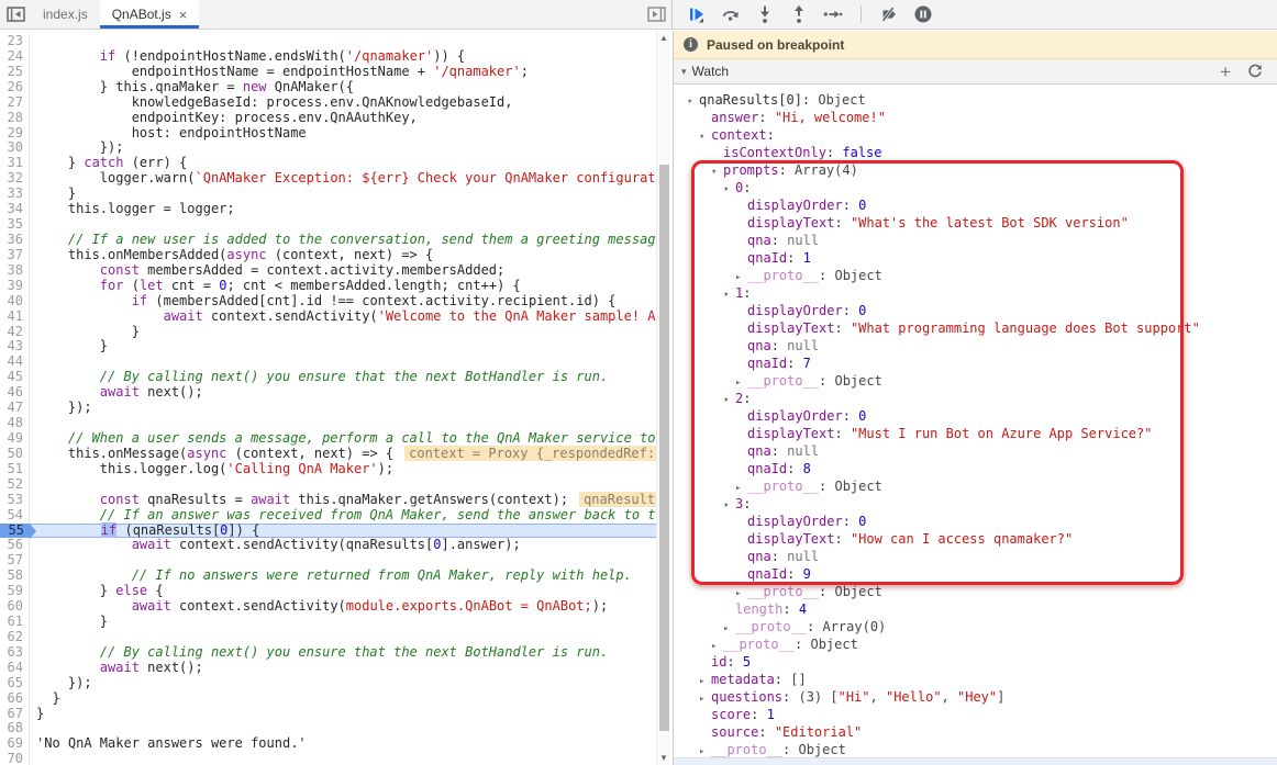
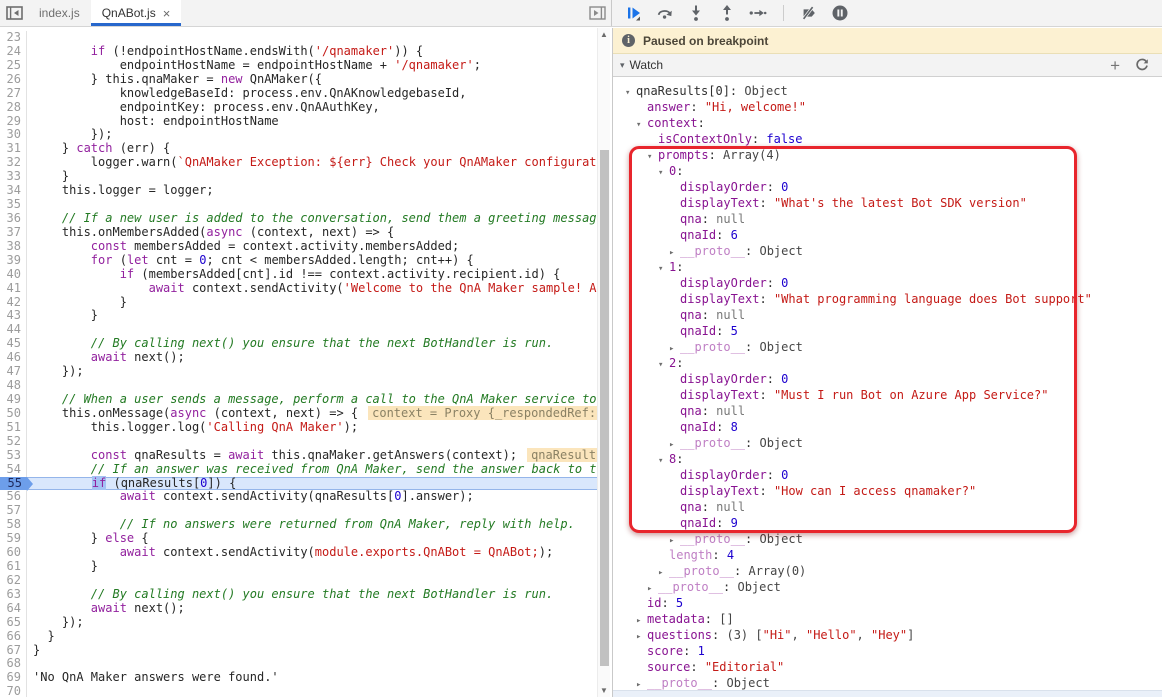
  index.js
  QnABot.js
  ×
  23
  24 if (!endpointHostName.endsWith('/qnamaker')) {
  25 endpointHostName = endpointHostName + '/qnamaker';
  26 } this.qnaMaker = new QnAMaker({
  27 knowledgeBaseId: process.env.QnAKnowledgebaseId,
  28 endpointKey: process.env.QnAAuthKey,
  29 host: endpointHostName
  30 });
  31 } catch (err) {
  32 logger.warn(`QnAMaker Exception: ${err} Check your QnAMaker configurat
  33 }
  34 this.logger = logger;
  35
  36 // If a new user is added to the conversation, send them a greeting messag
  37 this.onMembersAdded(async (context, next) => {
  38 const membersAdded = context.activity.membersAdded;
  39 for (let cnt = 0; cnt < membersAdded.length; cnt++) {
  40 if (membersAdded[cnt].id !== context.activity.recipient.id) {
  41 await context.sendActivity('Welcome to the QnA Maker sample! A
  42 }
  43 }
  44
  45 // By calling next() you ensure that the next BotHandler is run.
  46 await next();
  47 });
  48
  49 // When a user sends a message, perform a call to the QnA Maker service to
  50 this.onMessage(async (context, next) => { context = Proxy {_respondedRef:
  51 this.logger.log('Calling QnA Maker');
  52
  53 const qnaResults = await this.qnaMaker.getAnswers(context); qnaResult
  54 // If an answer was received from QnA Maker, send the answer back to t
  55 if (qnaResults[0]) {
  56 await context.sendActivity(qnaResults[0].answer);
  57
  58 // If no answers were returned from QnA Maker, reply with help.
  59 } else {
  60 await context.sendActivity(module.exports.QnABot = QnABot;);
  61 }
  62
  63 // By calling next() you ensure that the next BotHandler is run.
  64 await next();
  65 });
  66 }
  67 }
  68
  69 'No QnA Maker answers were found.'
  70
  ▲
  ▼
  i
  Paused on breakpoint
  ▾
  Watch
  +
  ▾ qnaResults[0]: Object
  answer: "Hi, welcome!"
  ▾ context:
  isContextOnly: false
  ▾ prompts: Array(4)
  ▾ 0:
  displayOrder: 0
  displayText: "What's the latest Bot SDK version"
  qna: null
- qnaId: 1
+ qnaId: 6
  ▸ __proto__: Object
  ▾ 1:
  displayOrder: 0
  displayText: "What programming language does Bot support"
  qna: null
- qnaId: 7
+ qnaId: 5
  ▸ __proto__: Object
  ▾ 2:
  displayOrder: 0
  displayText: "Must I run Bot on Azure App Service?"
  qna: null
  qnaId: 8
  ▸ __proto__: Object
- ▾ 3:
+ ▾ 8:
  displayOrder: 0
  displayText: "How can I access qnamaker?"
  qna: null
  qnaId: 9
  ▸ __proto__: Object
  length: 4
  ▸ __proto__: Array(0)
  ▸ __proto__: Object
  id: 5
  ▸ metadata: []
  ▸ questions: (3) ["Hi", "Hello", "Hey"]
  score: 1
  source: "Editorial"
  ▸ __proto__: Object
